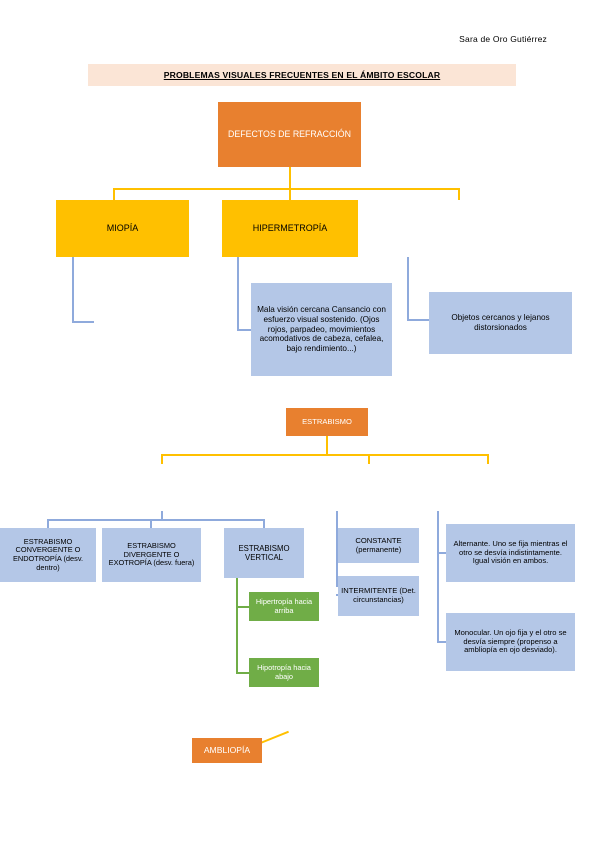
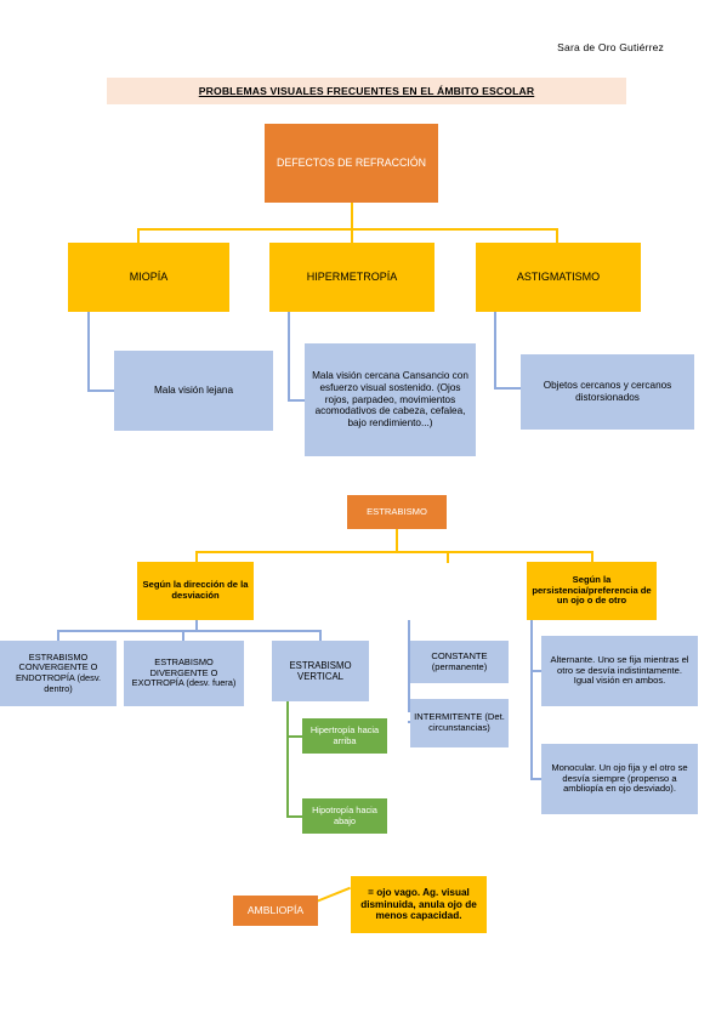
  Sara de Oro Gutiérrez
  PROBLEMAS VISUALES FRECUENTES EN EL ÁMBITO ESCOLAR
  DEFECTOS DE REFRACCIÓN
  MIOPÍA
  HIPERMETROPÍA
+ ASTIGMATISMO
+ Mala visión lejana
  Mala visión cercana Cansancio con esfuerzo visual sostenido. (Ojos rojos, parpadeo, movimientos acomodativos de cabeza, cefalea, bajo rendimiento...)
- Objetos cercanos y lejanos distorsionados
+ Objetos cercanos y cercanos distorsionados
  ESTRABISMO
+ Según la dirección de la desviación
+ Según la persistencia/preferencia de un ojo o de otro
  ESTRABISMO CONVERGENTE O ENDOTROPÍA (desv. dentro)
  ESTRABISMO DIVERGENTE O EXOTROPÍA (desv. fuera)
  ESTRABISMO VERTICAL
  Hipertropía hacia arriba
  Hipotropía hacia abajo
  CONSTANTE (permanente)
  INTERMITENTE (Det. circunstancias)
  Alternante. Uno se fija mientras el otro se desvía indistintamente. Igual visión en ambos.
  Monocular. Un ojo fija y el otro se desvía siempre (propenso a ambliopía en ojo desviado).
  AMBLIOPÍA
+ = ojo vago. Ag. visual disminuida, anula ojo de menos capacidad.
